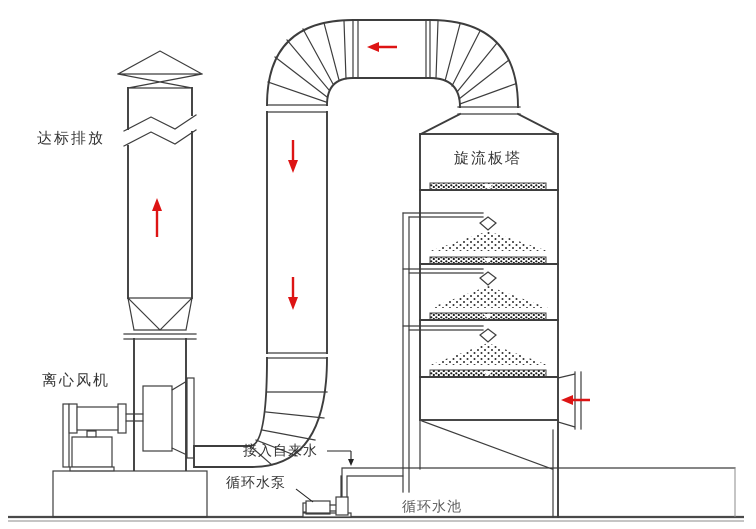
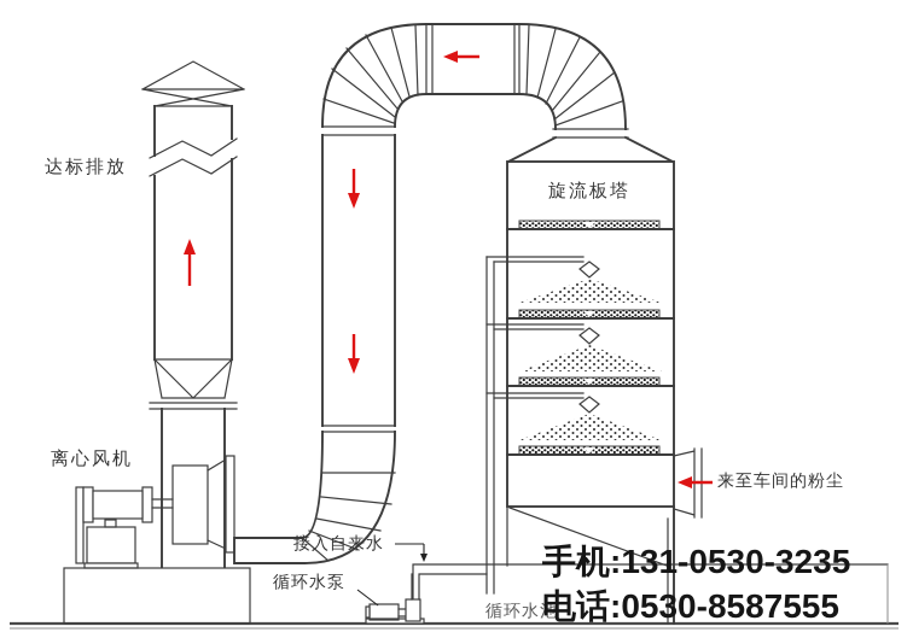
  达标排放
  离心风机
  旋流板塔
  接入自来水
  循环水泵
  循环水池
+ 来至车间的粉尘
+ 手机:131-0530-3235
+ 电话:0530-8587555
